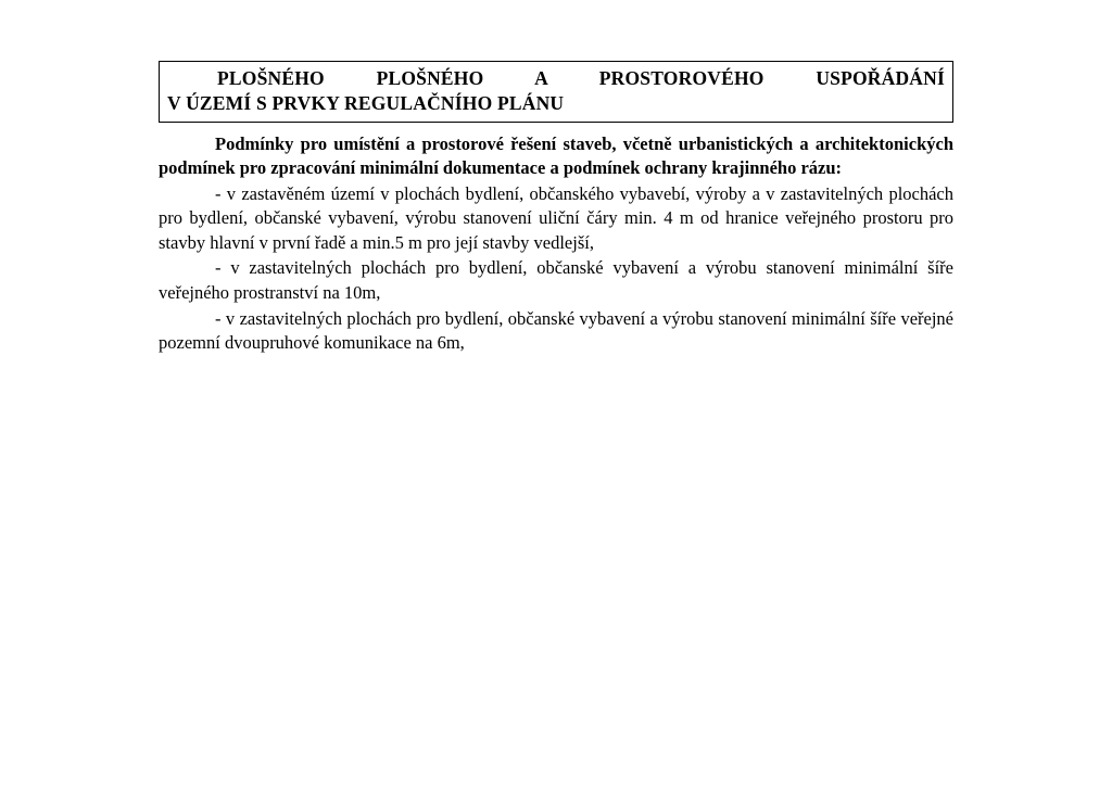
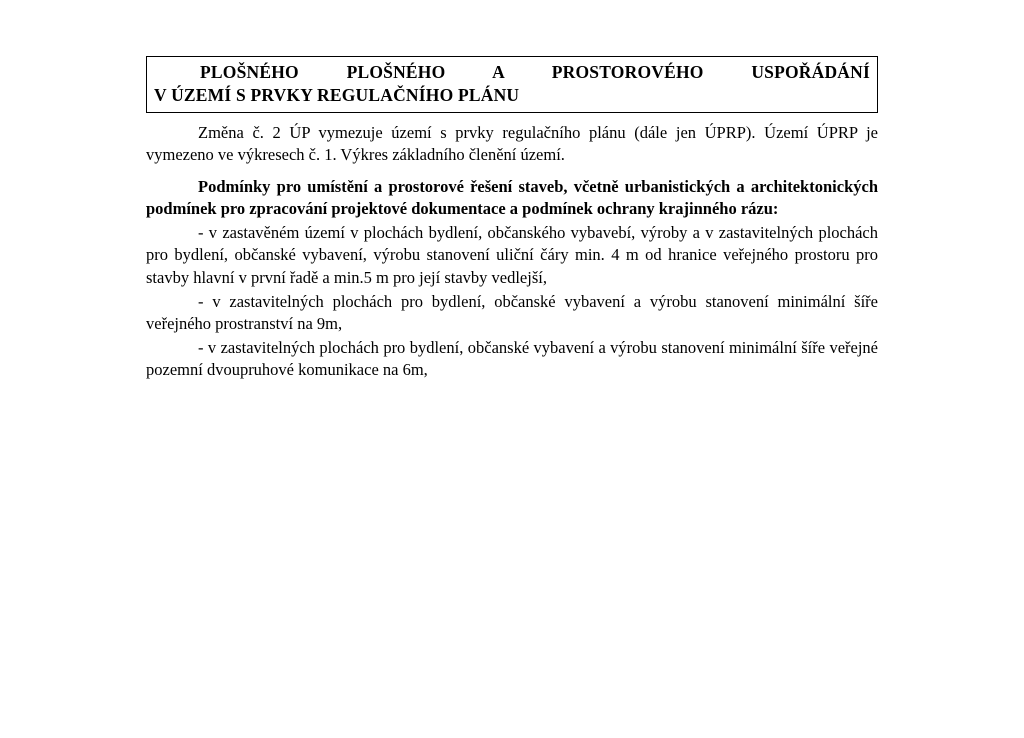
  PLOŠNÉHO PLOŠNÉHO A PROSTOROVÉHO USPOŘÁDÁNÍ
  V ÚZEMÍ S PRVKY REGULAČNÍHO PLÁNU
+ Změna č. 2 ÚP vymezuje území s prvky regulačního plánu (dále jen ÚPRP). Území ÚPRP je vymezeno ve výkresech č. 1. Výkres základního členění území.
- Podmínky pro umístění a prostorové řešení staveb, včetně urbanistických a architektonických podmínek pro zpracování minimální dokumentace a podmínek ochrany krajinného rázu:
+ Podmínky pro umístění a prostorové řešení staveb, včetně urbanistických a architektonických podmínek pro zpracování projektové dokumentace a podmínek ochrany krajinného rázu:
  - v zastavěném území v plochách bydlení, občanského vybavebí, výroby a v zastavitelných plochách pro bydlení, občanské vybavení, výrobu stanovení uliční čáry min. 4 m od hranice veřejného prostoru pro stavby hlavní v první řadě a min.5 m pro její stavby vedlejší,
- - v zastavitelných plochách pro bydlení, občanské vybavení a výrobu stanovení minimální šíře veřejného prostranství na 10m,
+ - v zastavitelných plochách pro bydlení, občanské vybavení a výrobu stanovení minimální šíře veřejného prostranství na 9m,
  - v zastavitelných plochách pro bydlení, občanské vybavení a výrobu stanovení minimální šíře veřejné pozemní dvoupruhové komunikace na 6m,
